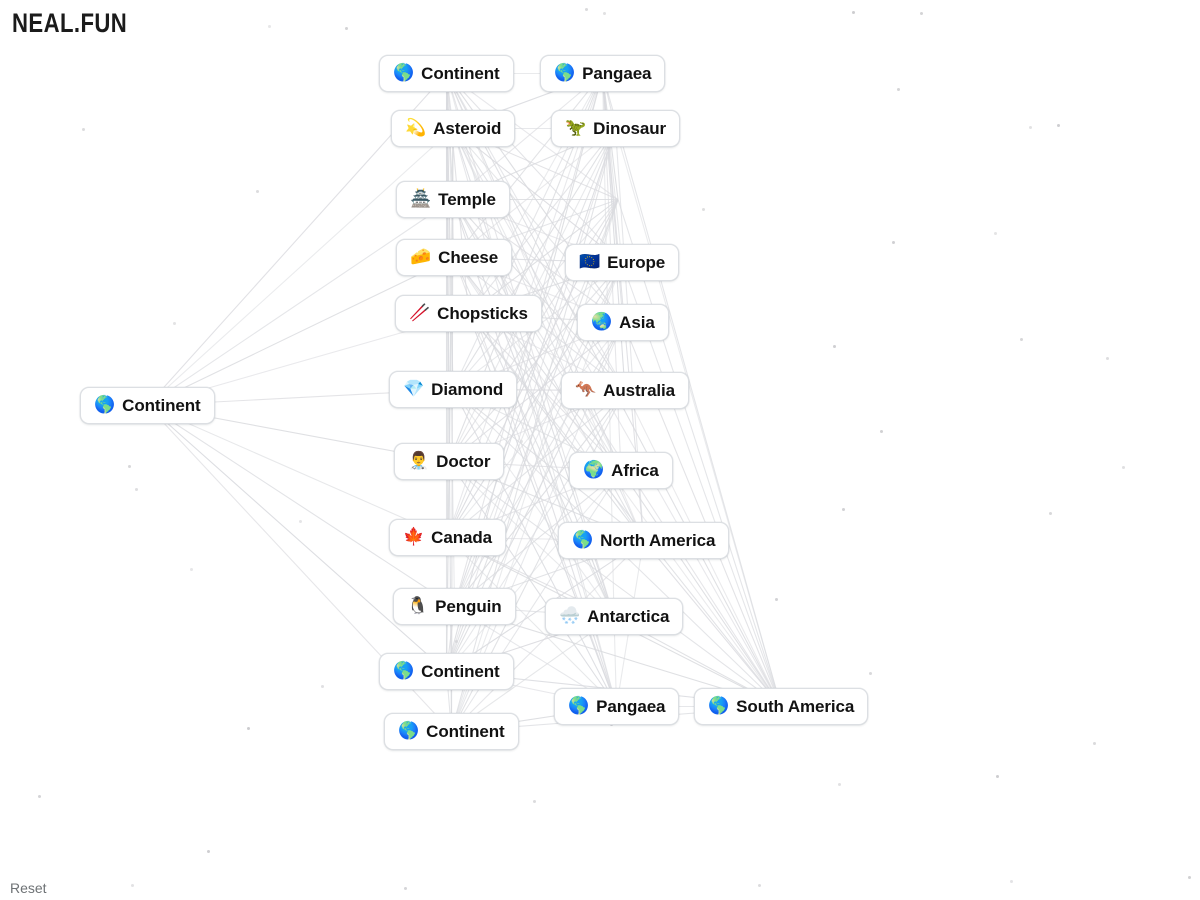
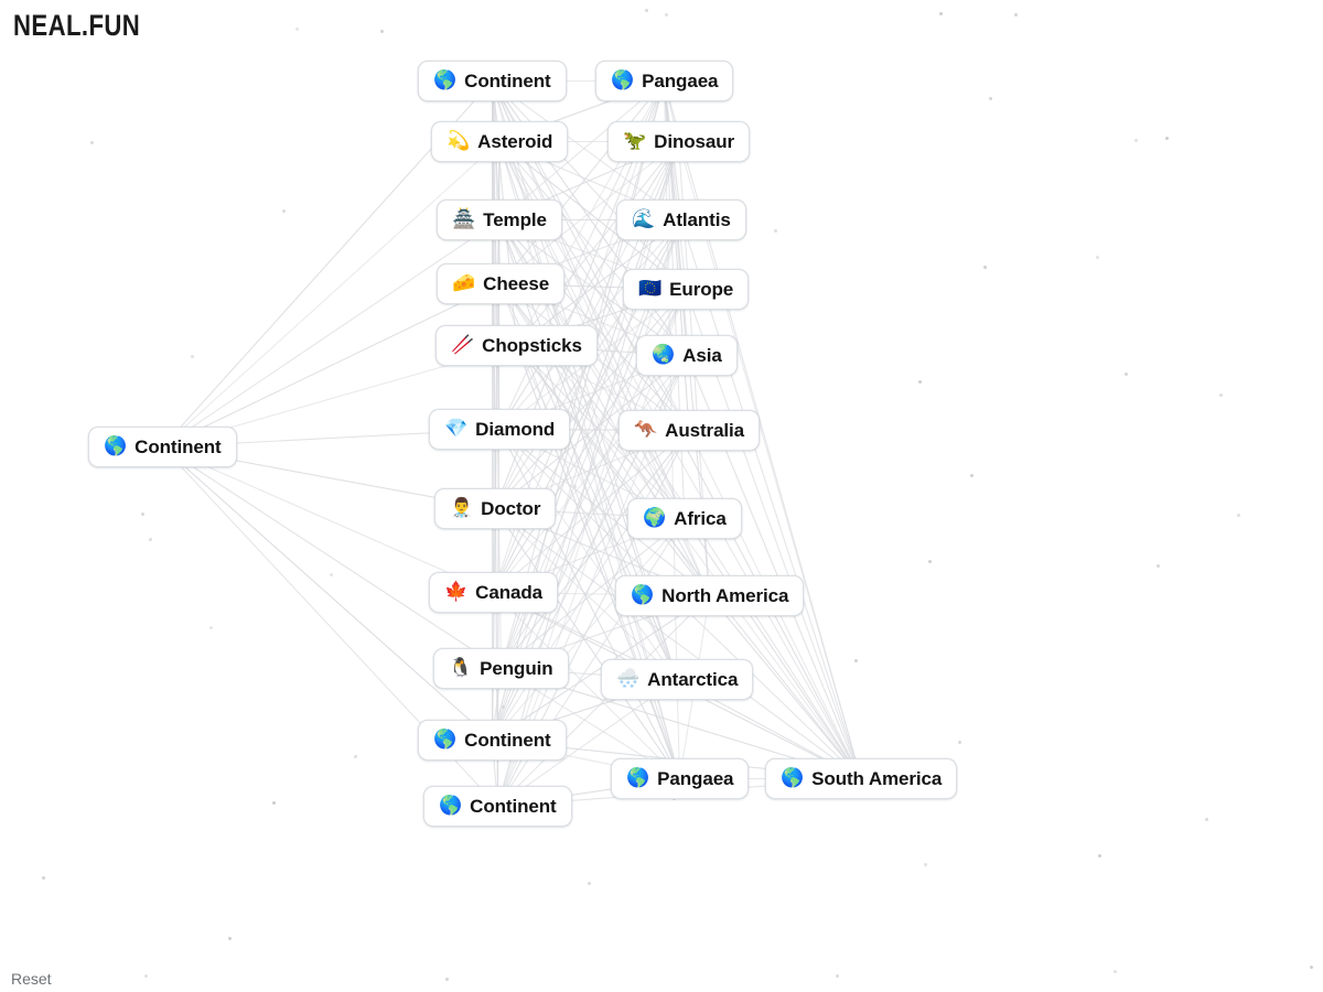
  NEAL.FUN
  🌎
  Continent
  🌎
  Continent
  🌎
  Pangaea
  💫
  Asteroid
  🦖
  Dinosaur
  🏯
  Temple
+ 🌊
+ Atlantis
  🧀
  Cheese
  🇪🇺
  Europe
  🥢
  Chopsticks
  🌏
  Asia
  💎
  Diamond
  🦘
  Australia
  👨‍⚕️
  Doctor
  🌍
  Africa
  🍁
  Canada
  🌎
  North America
  🐧
  Penguin
  🌨️
  Antarctica
  🌎
  Continent
  🌎
  Pangaea
  🌎
  South America
  🌎
  Continent
  Reset
